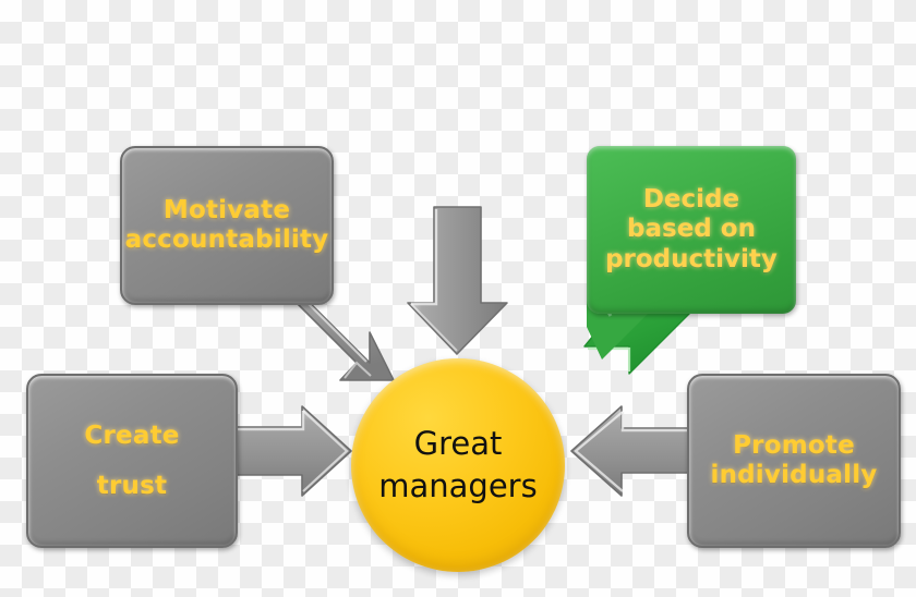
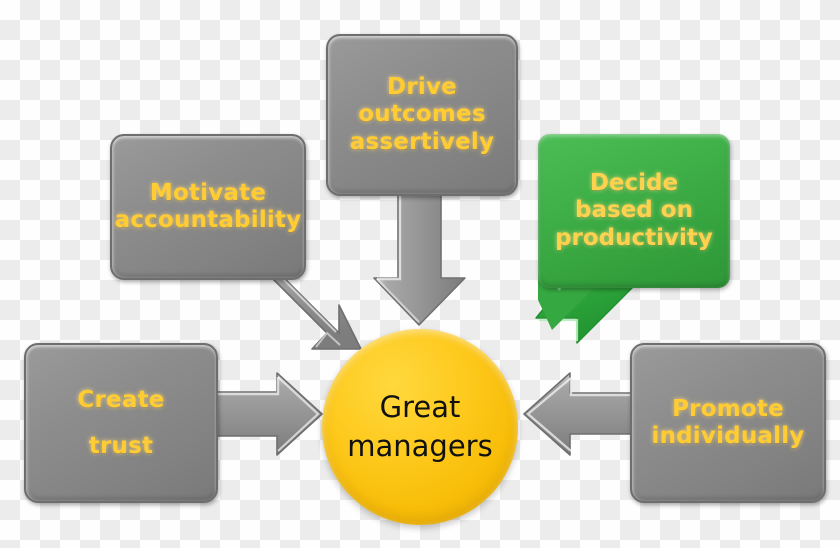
  Motivate
  accountability
+ Drive
+ outcomes
+ assertively
  Decide
  based on
  productivity
  Create
  trust
  Promote
  individually
  Great
  managers
